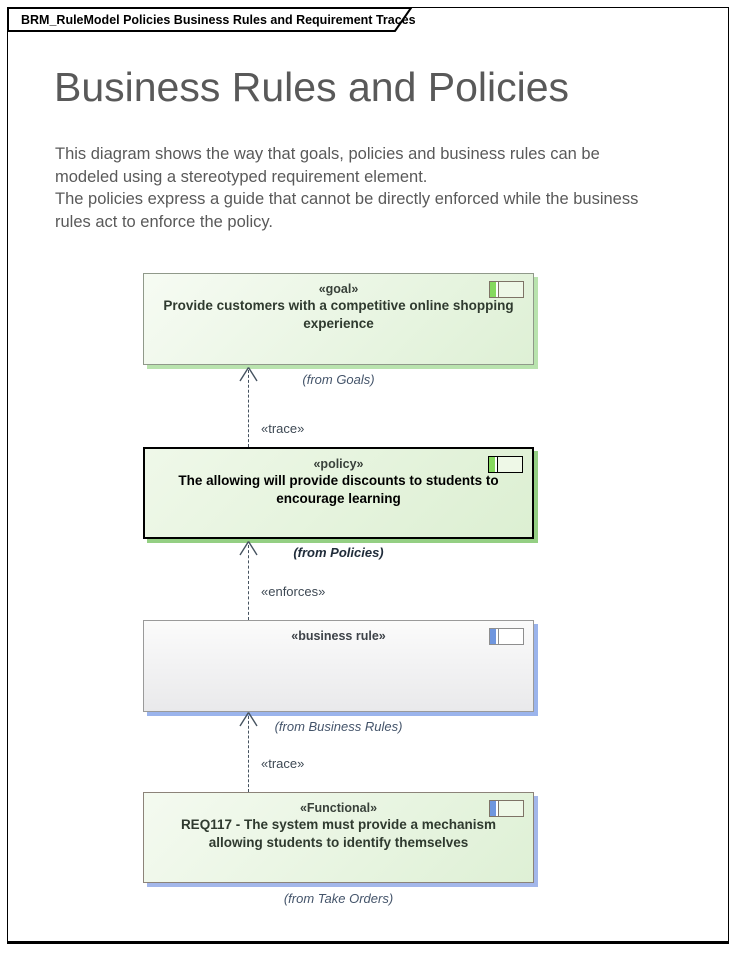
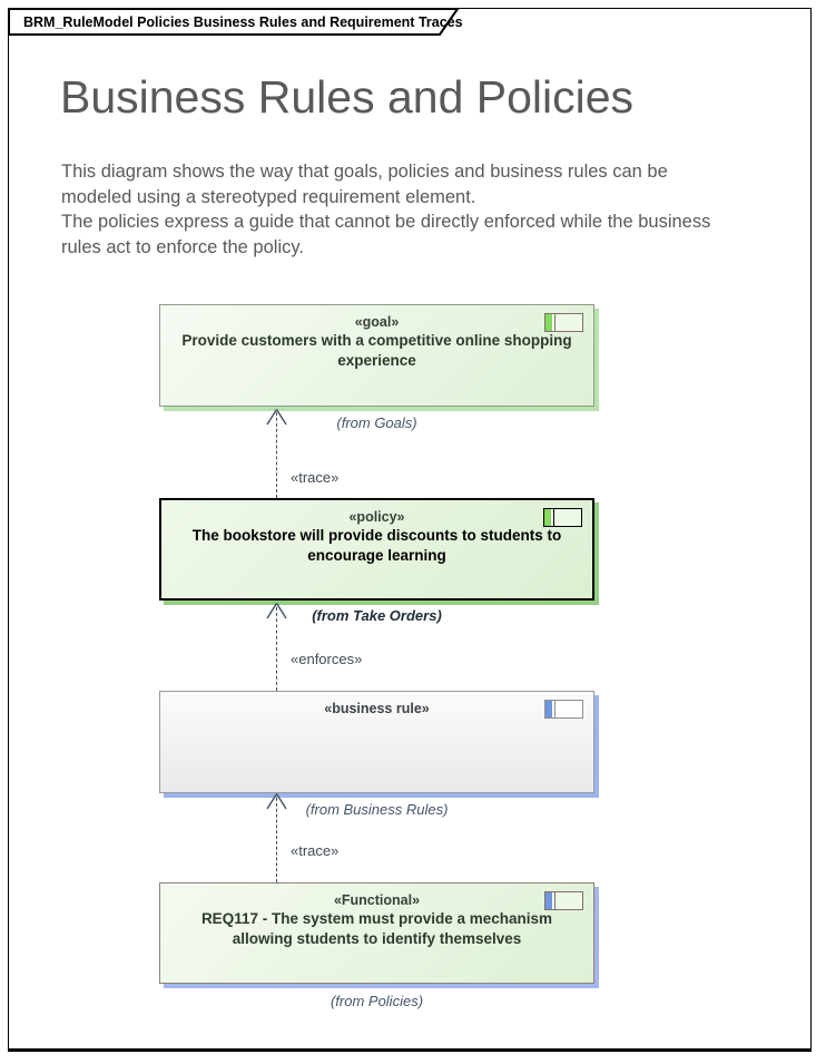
  BRM_RuleModel Policies Business Rules and Requirement Traces
  Business Rules and Policies
  This diagram shows the way that goals, policies and business rules can be
  modeled using a stereotyped requirement element.
  The policies express a guide that cannot be directly enforced while the business
  rules act to enforce the policy.
  «goal»
  Provide customers with a competitive online shopping
  experience
  (from Goals)
  «trace»
  «policy»
- The allowing will provide discounts to students to
+ The bookstore will provide discounts to students to
  encourage learning
- (from Policies)
+ (from Take Orders)
  «enforces»
  «business rule»
  (from Business Rules)
  «trace»
  «Functional»
  REQ117 - The system must provide a mechanism
  allowing students to identify themselves
- (from Take Orders)
+ (from Policies)
